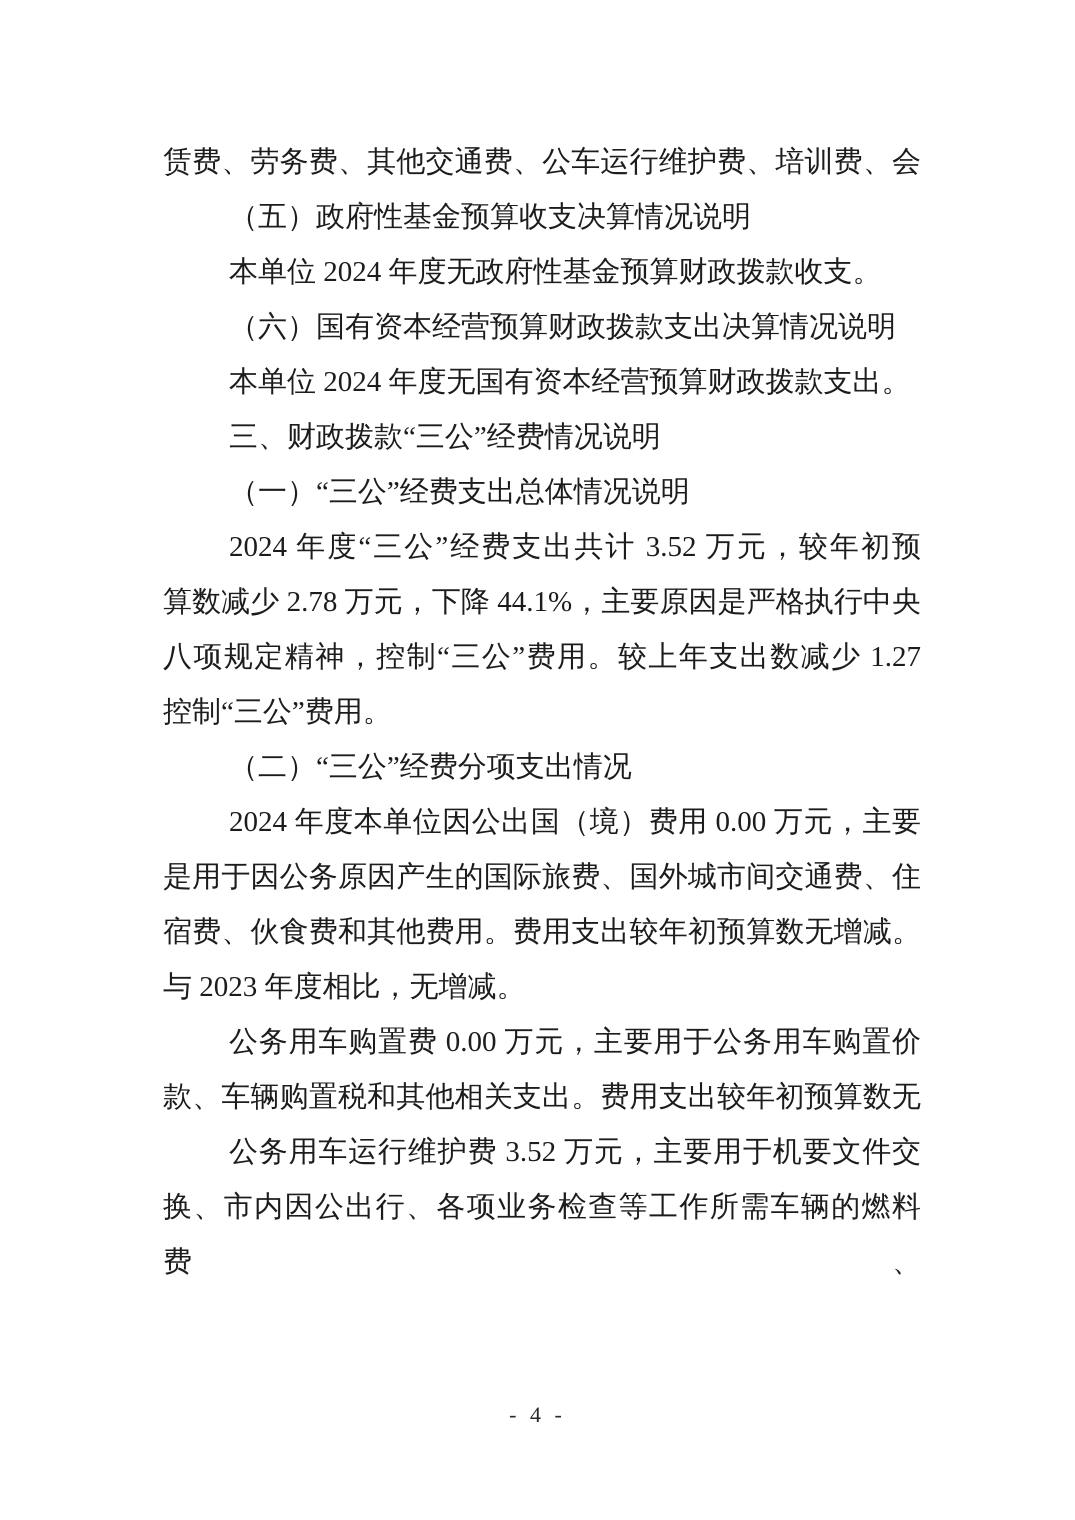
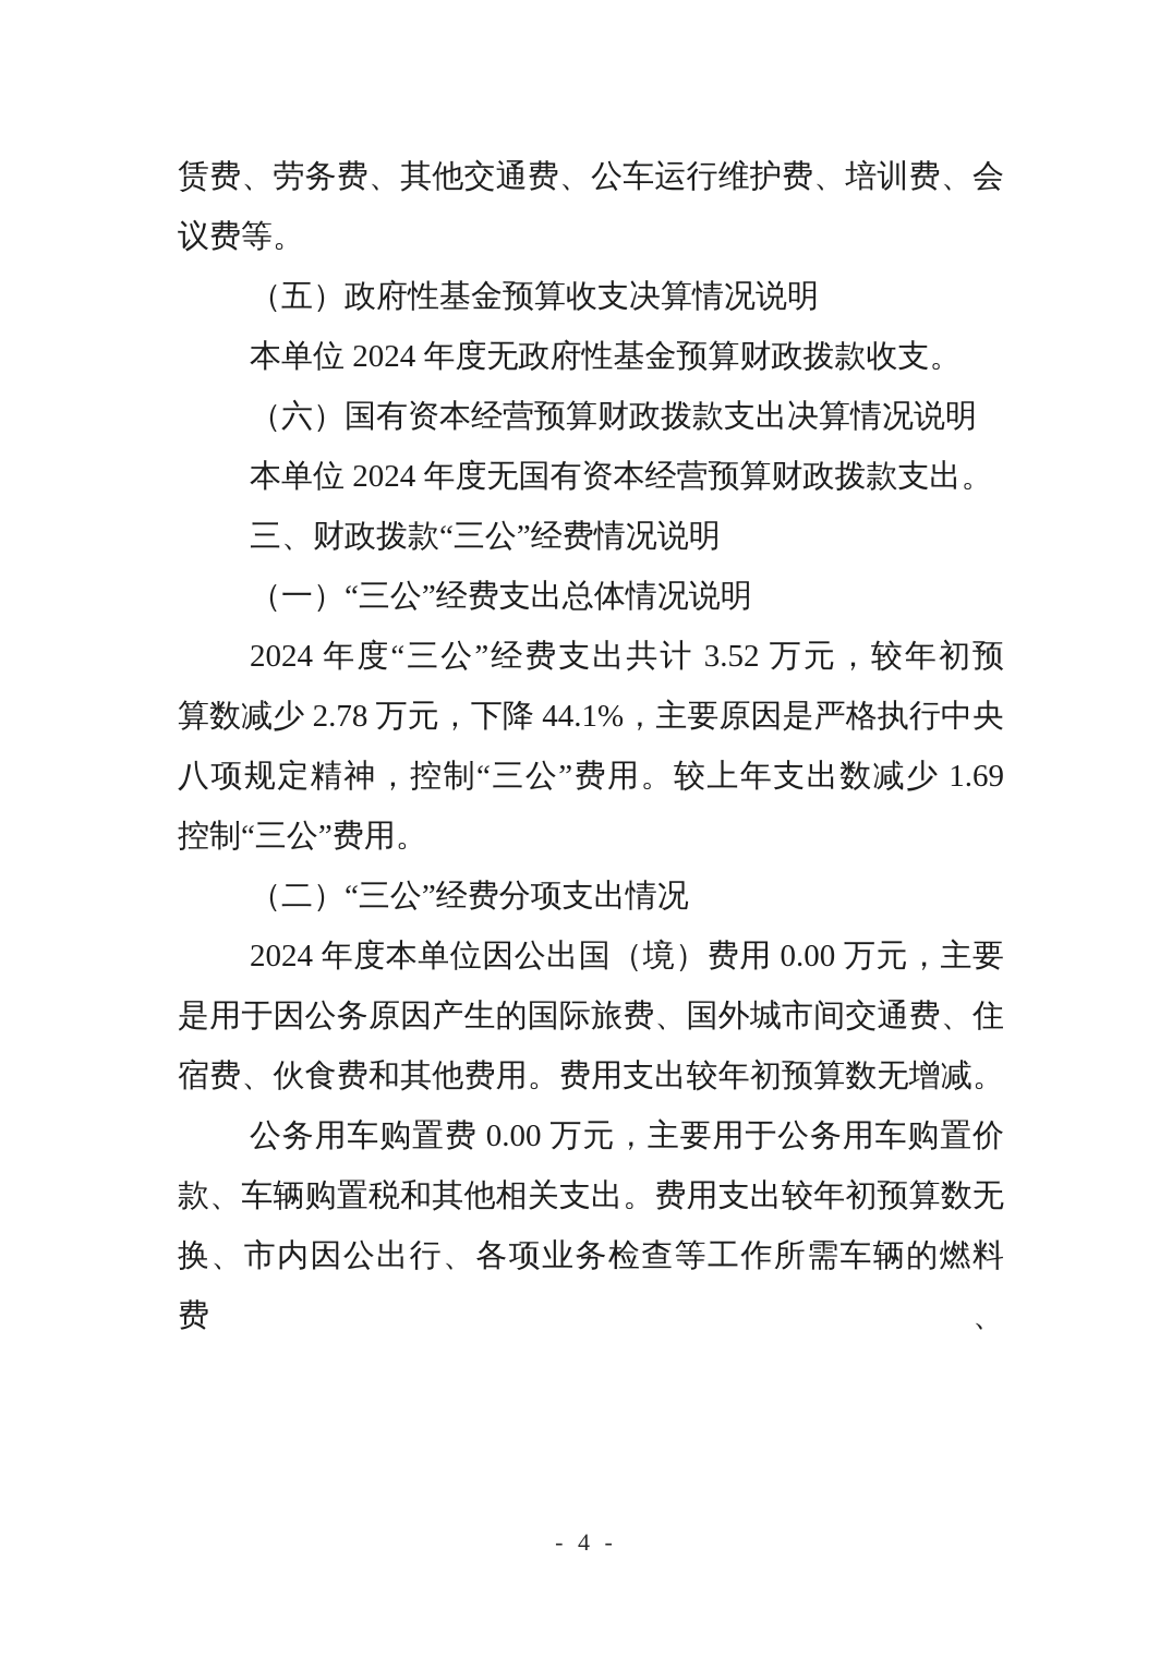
  赁费、劳务费、其他交通费、公车运行维护费、培训费、会
+ 议费等。
  （五）政府性基金预算收支决算情况说明
  本单位 2024 年度无政府性基金预算财政拨款收支。
  （六）国有资本经营预算财政拨款支出决算情况说明
  本单位 2024 年度无国有资本经营预算财政拨款支出。
  三、财政拨款“三公”经费情况说明
  （一）“三公”经费支出总体情况说明
  2024 年度“三公”经费支出共计 3.52 万元，较年初预
  算数减少 2.78 万元，下降 44.1%，主要原因是严格执行中央
- 八项规定精神，控制“三公”费用。较上年支出数减少 1.27
+ 八项规定精神，控制“三公”费用。较上年支出数减少 1.69
  控制“三公”费用。
  （二）“三公”经费分项支出情况
  2024 年度本单位因公出国（境）费用 0.00 万元，主要
  是用于因公务原因产生的国际旅费、国外城市间交通费、住
  宿费、伙食费和其他费用。费用支出较年初预算数无增减。
- 与 2023 年度相比，无增减。
  公务用车购置费 0.00 万元，主要用于公务用车购置价
  款、车辆购置税和其他相关支出。费用支出较年初预算数无
- 公务用车运行维护费 3.52 万元，主要用于机要文件交
  换、市内因公出行、各项业务检查等工作所需车辆的燃料费、
  - 4 -
